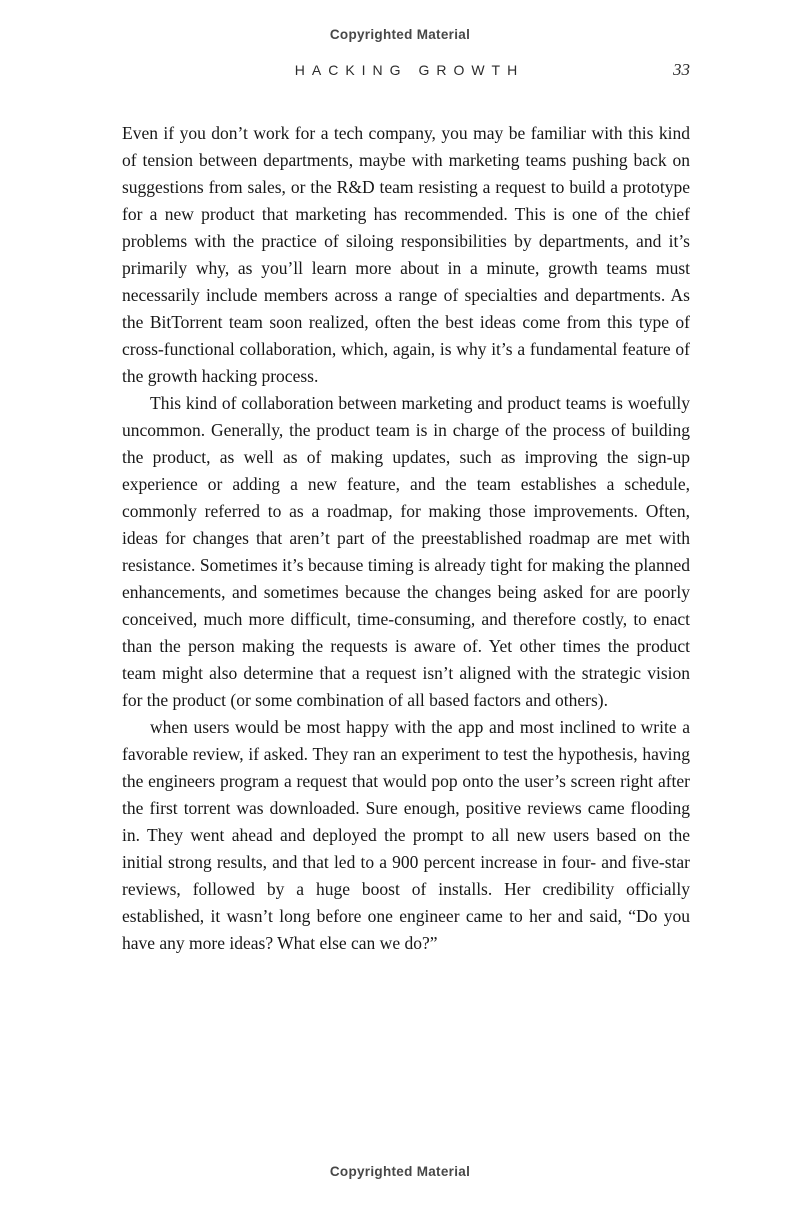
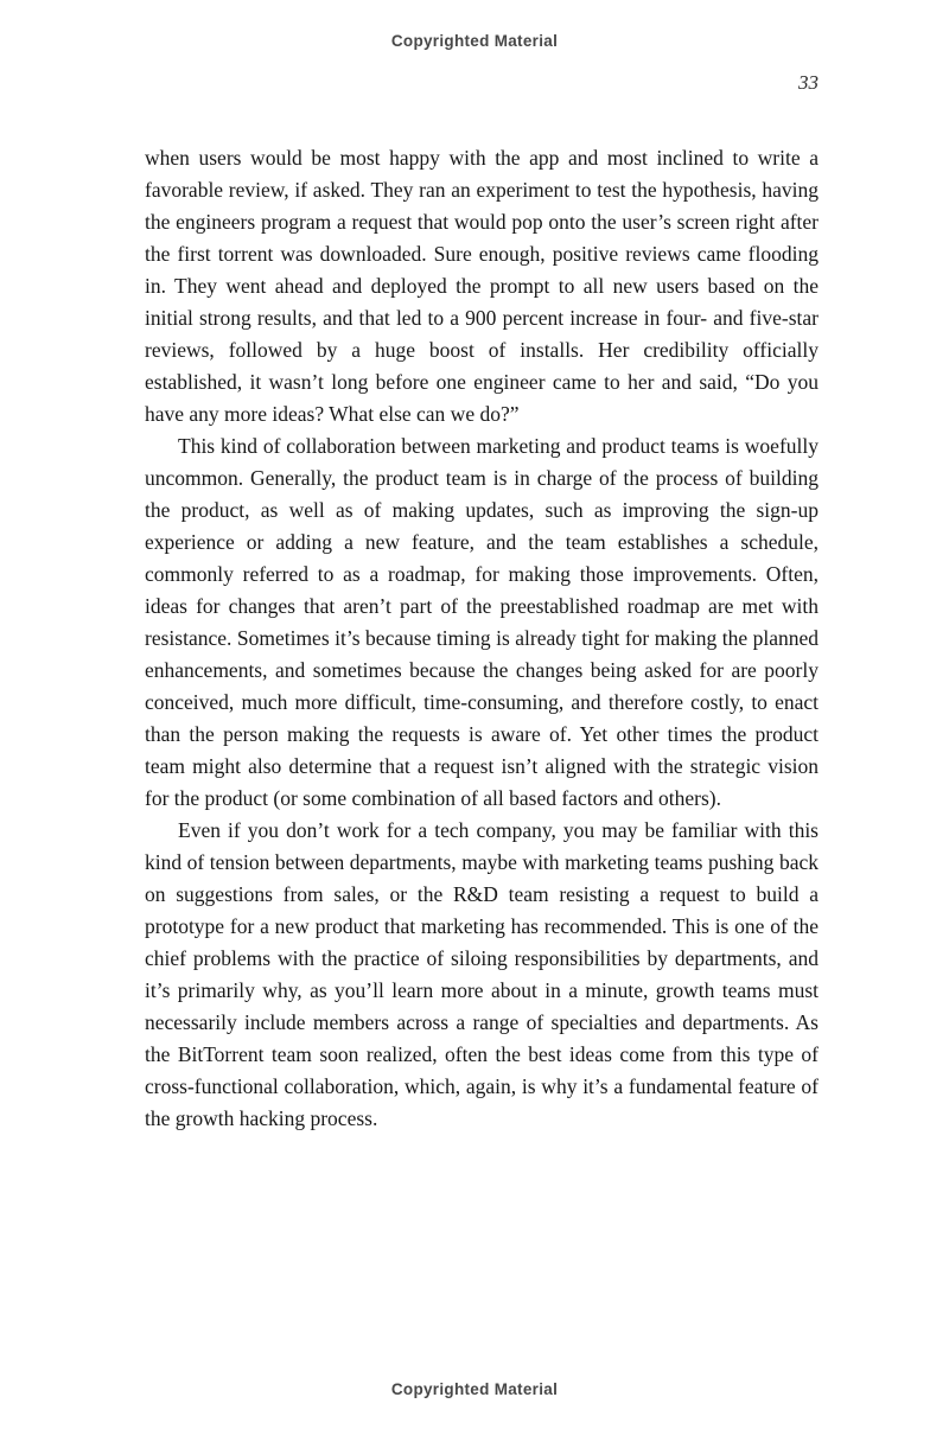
  Copyrighted Material
- HACKING GROWTH
  33
- Even if you don’t work for a tech company, you may be familiar with this kind of tension between departments, maybe with marketing teams pushing back on suggestions from sales, or the R&D team resisting a request to build a prototype for a new product that marketing has recommended. This is one of the chief problems with the practice of siloing responsibilities by departments, and it’s primarily why, as you’ll learn more about in a minute, growth teams must necessarily include members across a range of specialties and departments. As the BitTorrent team soon realized, often the best ideas come from this type of cross-functional collaboration, which, again, is why it’s a fundamental feature of the growth hacking process.
+ when users would be most happy with the app and most inclined to write a favorable review, if asked. They ran an experiment to test the hypothesis, having the engineers program a request that would pop onto the user’s screen right after the first torrent was downloaded. Sure enough, positive reviews came flooding in. They went ahead and deployed the prompt to all new users based on the initial strong results, and that led to a 900 percent increase in four- and five-star reviews, followed by a huge boost of installs. Her credibility officially established, it wasn’t long before one engineer came to her and said, “Do you have any more ideas? What else can we do?”
  This kind of collaboration between marketing and product teams is woefully uncommon. Generally, the product team is in charge of the process of building the product, as well as of making updates, such as improving the sign-up experience or adding a new feature, and the team establishes a schedule, commonly referred to as a roadmap, for making those improvements. Often, ideas for changes that aren’t part of the preestablished roadmap are met with resistance. Sometimes it’s because timing is already tight for making the planned enhancements, and sometimes because the changes being asked for are poorly conceived, much more difficult, time-consuming, and therefore costly, to enact than the person making the requests is aware of. Yet other times the product team might also determine that a request isn’t aligned with the strategic vision for the product (or some combination of all based factors and others).
- when users would be most happy with the app and most inclined to write a favorable review, if asked. They ran an experiment to test the hypothesis, having the engineers program a request that would pop onto the user’s screen right after the first torrent was downloaded. Sure enough, positive reviews came flooding in. They went ahead and deployed the prompt to all new users based on the initial strong results, and that led to a 900 percent increase in four- and five-star reviews, followed by a huge boost of installs. Her credibility officially established, it wasn’t long before one engineer came to her and said, “Do you have any more ideas? What else can we do?”
+ Even if you don’t work for a tech company, you may be familiar with this kind of tension between departments, maybe with marketing teams pushing back on suggestions from sales, or the R&D team resisting a request to build a prototype for a new product that marketing has recommended. This is one of the chief problems with the practice of siloing responsibilities by departments, and it’s primarily why, as you’ll learn more about in a minute, growth teams must necessarily include members across a range of specialties and departments. As the BitTorrent team soon realized, often the best ideas come from this type of cross-functional collaboration, which, again, is why it’s a fundamental feature of the growth hacking process.
  Copyrighted Material
